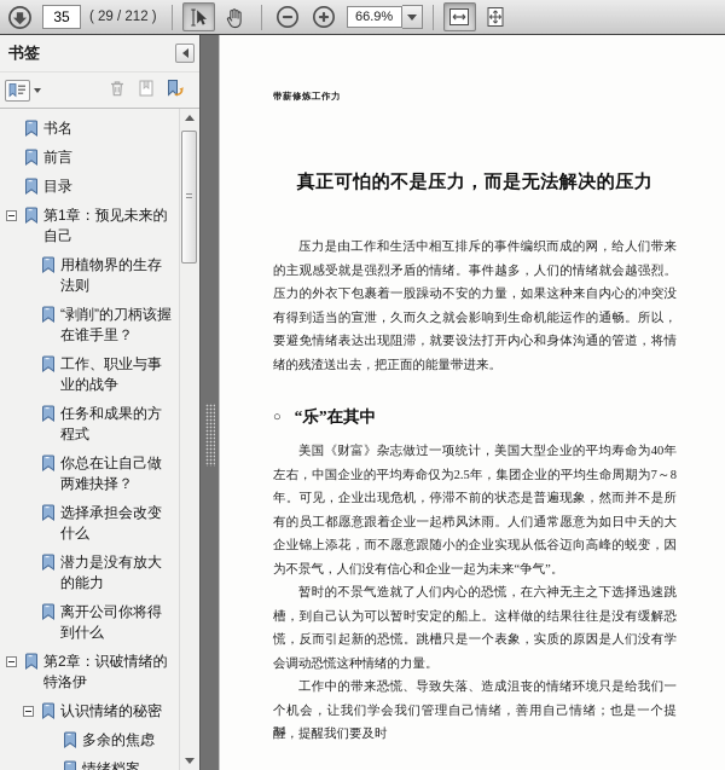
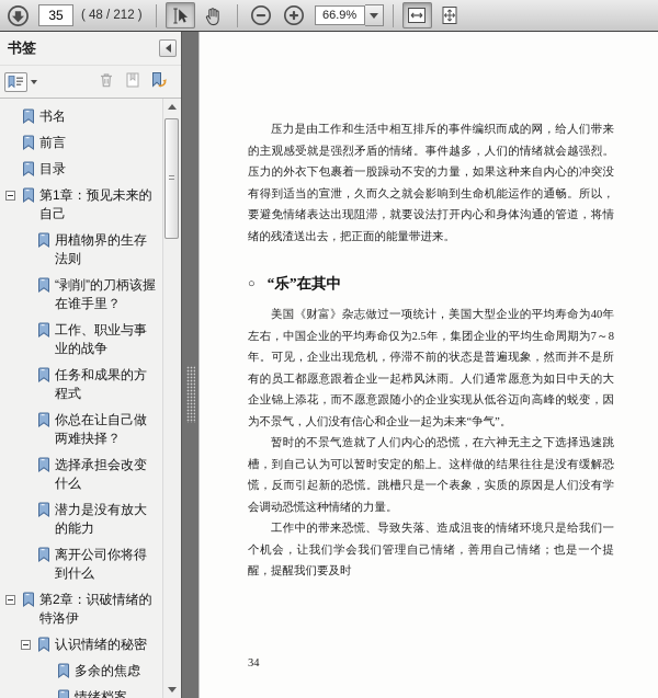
  35
- ( 29 / 212 )
+ ( 48 / 212 )
  66.9%
  书签
  书名
  前言
  目录
  第1章：预见未来的自己
  用植物界的生存法则
  “剥削”的刀柄该握在谁手里？
  工作、职业与事业的战争
  任务和成果的方程式
  你总在让自己做两难抉择？
  选择承担会改变什么
  潜力是没有放大的能力
  离开公司你将得到什么
  第2章：识破情绪的特洛伊
  认识情绪的秘密
  多余的焦虑
  情绪档案
- 带薪修炼工作力
- 真正可怕的不是压力，而是无法解决的压力
  压力是由工作和生活中相互排斥的事件编织而成的网，给人们带来的主观感受就是强烈矛盾的情绪。事件越多，人们的情绪就会越强烈。压力的外衣下包裹着一股躁动不安的力量，如果这种来自内心的冲突没有得到适当的宣泄，久而久之就会影响到生命机能运作的通畅。所以，要避免情绪表达出现阻滞，就要设法打开内心和身体沟通的管道，将情绪的残渣送出去，把正面的能量带进来。
  ○
  “乐”在其中
  美国《财富》杂志做过一项统计，美国大型企业的平均寿命为40年左右，中国企业的平均寿命仅为2.5年，集团企业的平均生命周期为7～8年。可见，企业出现危机，停滞不前的状态是普遍现象，然而并不是所有的员工都愿意跟着企业一起栉风沐雨。人们通常愿意为如日中天的大企业锦上添花，而不愿意跟随小的企业实现从低谷迈向高峰的蜕变，因为不景气，人们没有信心和企业一起为未来“争气”。
  暂时的不景气造就了人们内心的恐慌，在六神无主之下选择迅速跳槽，到自己认为可以暂时安定的船上。这样做的结果往往是没有缓解恐慌，反而引起新的恐慌。跳槽只是一个表象，实质的原因是人们没有学会调动恐慌这种情绪的力量。
  工作中的带来恐慌、导致失落、造成沮丧的情绪环境只是给我们一个机会，让我们学会我们管理自己情绪，善用自己情绪；也是一个提醒，提醒我们要及时
  34
